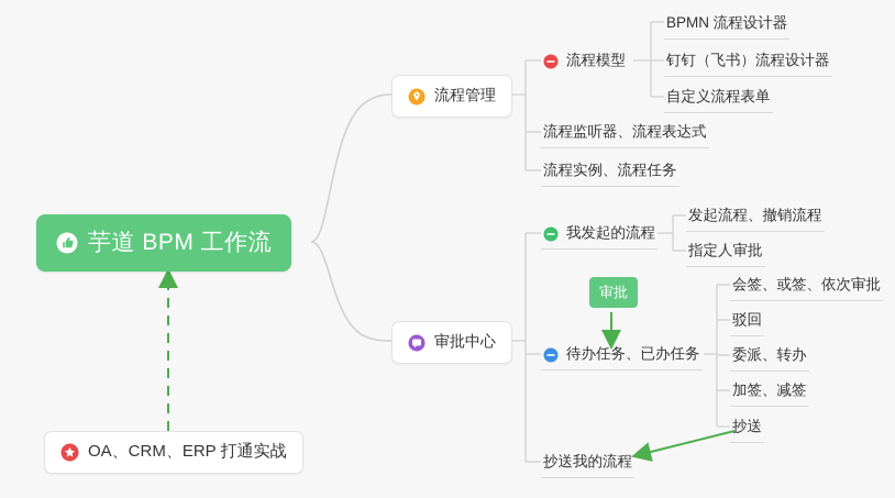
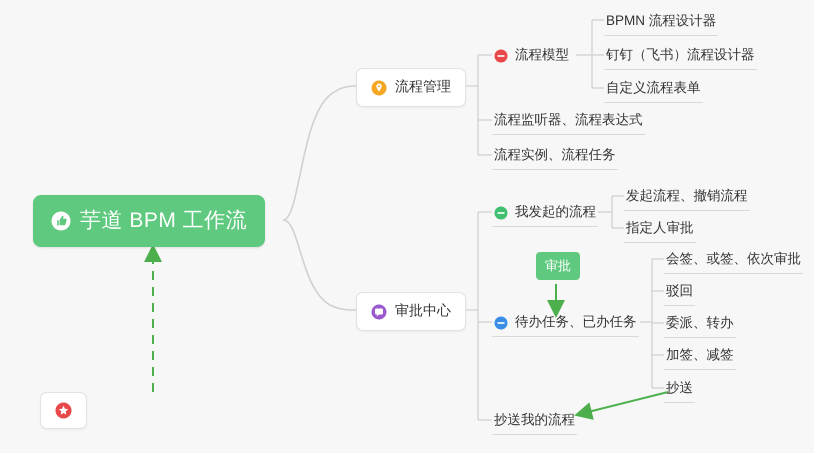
  芋道 BPM 工作流
  流程管理
  流程模型
  BPMN 流程设计器
  钉钉（飞书）流程设计器
  自定义流程表单
  流程监听器、流程表达式
  流程实例、流程任务
  审批中心
  我发起的流程
  发起流程、撤销流程
  指定人审批
  审批
  待办任务、已办任务
  会签、或签、依次审批
  驳回
  委派、转办
  加签、减签
  抄送
  抄送我的流程
- OA、CRM、ERP 打通实战
